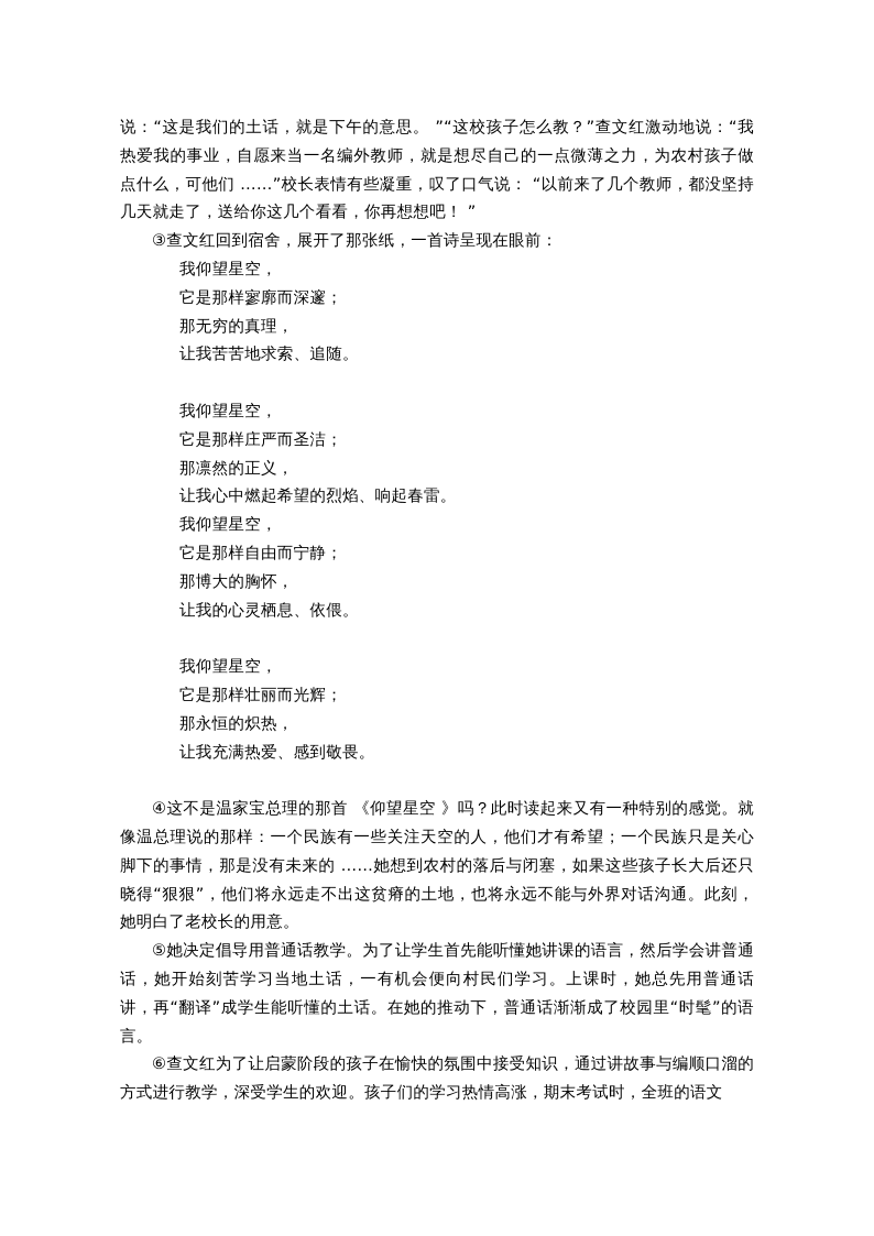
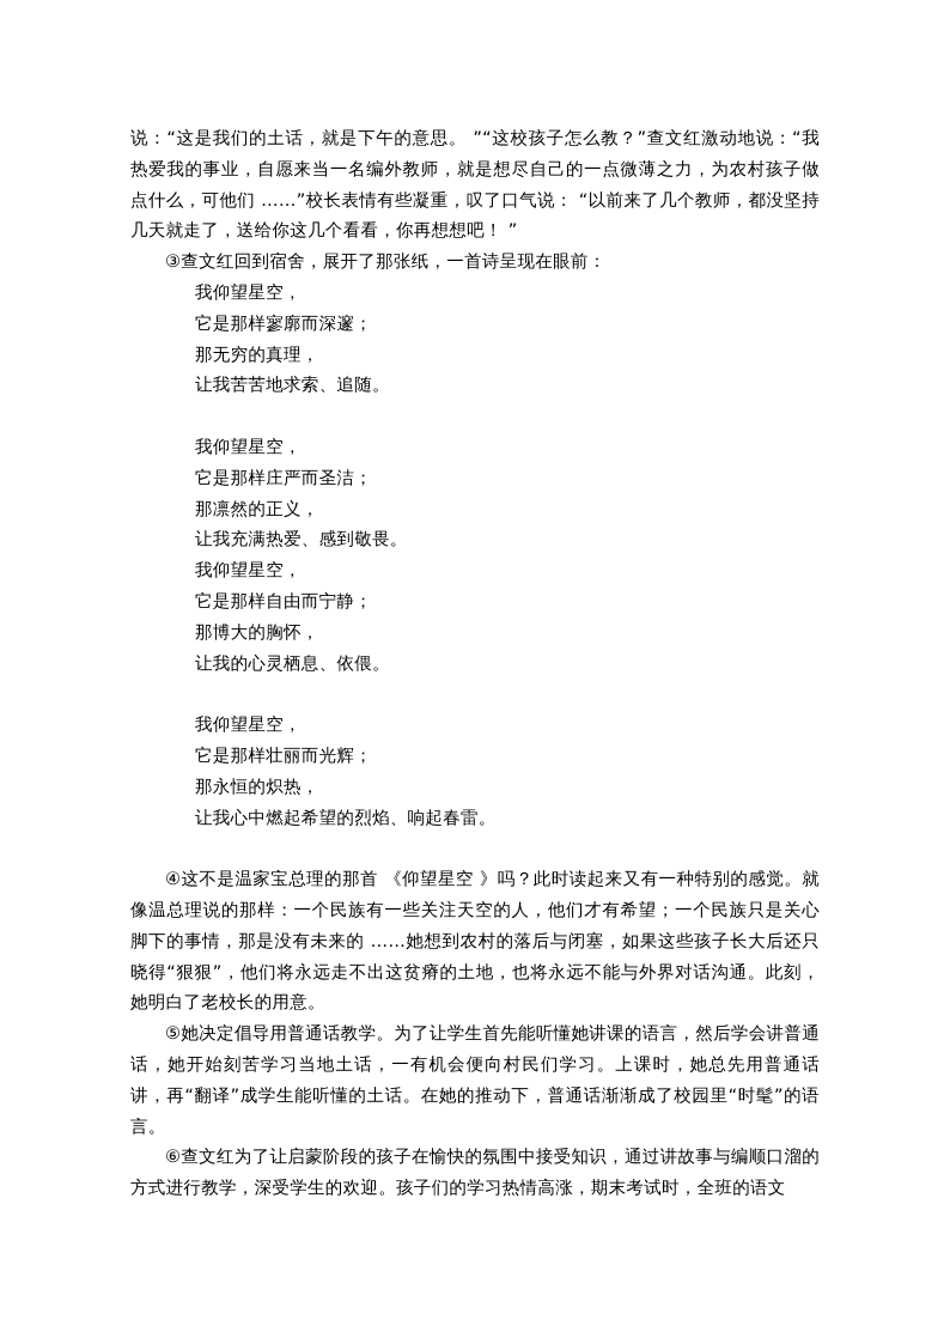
  说：“这是我们的土话，就是下午的意思。 ”“这校孩子怎么教？”查文红激动地说：“我热爱我的事业，自愿来当一名编外教师，就是想尽自己的一点微薄之力，为农村孩子做点什么，可他们 ……”校长表情有些凝重，叹了口气说： “以前来了几个教师，都没坚持几天就走了，送给你这几个看看，你再想想吧！ ”
  ③查文红回到宿舍，展开了那张纸，一首诗呈现在眼前：
  我仰望星空，
  它是那样寥廓而深邃；
  那无穷的真理，
  让我苦苦地求索、追随。
  我仰望星空，
  它是那样庄严而圣洁；
  那凛然的正义，
- 让我心中燃起希望的烈焰、响起春雷。
+ 让我充满热爱、感到敬畏。
  我仰望星空，
  它是那样自由而宁静；
  那博大的胸怀，
  让我的心灵栖息、依偎。
  我仰望星空，
  它是那样壮丽而光辉；
  那永恒的炽热，
- 让我充满热爱、感到敬畏。
+ 让我心中燃起希望的烈焰、响起春雷。
  ④这不是温家宝总理的那首 《仰望星空 》吗？此时读起来又有一种特别的感觉。就像温总理说的那样：一个民族有一些关注天空的人，他们才有希望；一个民族只是关心脚下的事情，那是没有未来的 ……她想到农村的落后与闭塞，如果这些孩子长大后还只晓得“狠狠”，他们将永远走不出这贫瘠的土地，也将永远不能与外界对话沟通。此刻，她明白了老校长的用意。
  ⑤她决定倡导用普通话教学。为了让学生首先能听懂她讲课的语言，然后学会讲普通话，她开始刻苦学习当地土话，一有机会便向村民们学习。上课时，她总先用普通话讲，再“翻译”成学生能听懂的土话。在她的推动下，普通话渐渐成了校园里“时髦”的语言。
  ⑥查文红为了让启蒙阶段的孩子在愉快的氛围中接受知识，通过讲故事与编顺口溜的方式进行教学，深受学生的欢迎。孩子们的学习热情高涨，期末考试时，全班的语文
